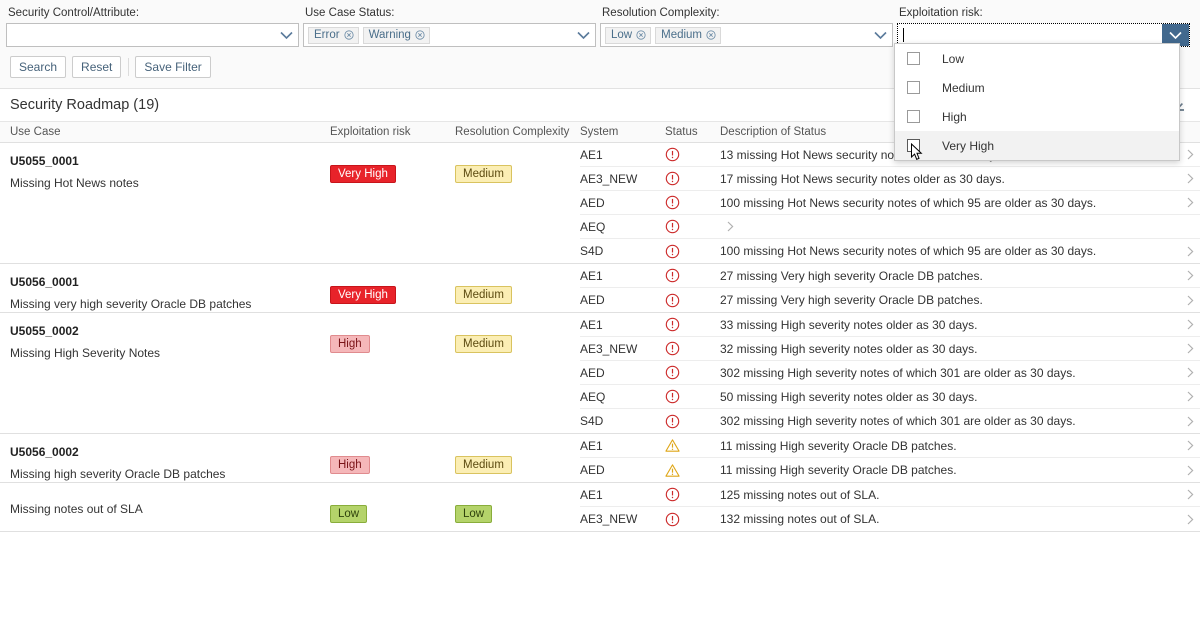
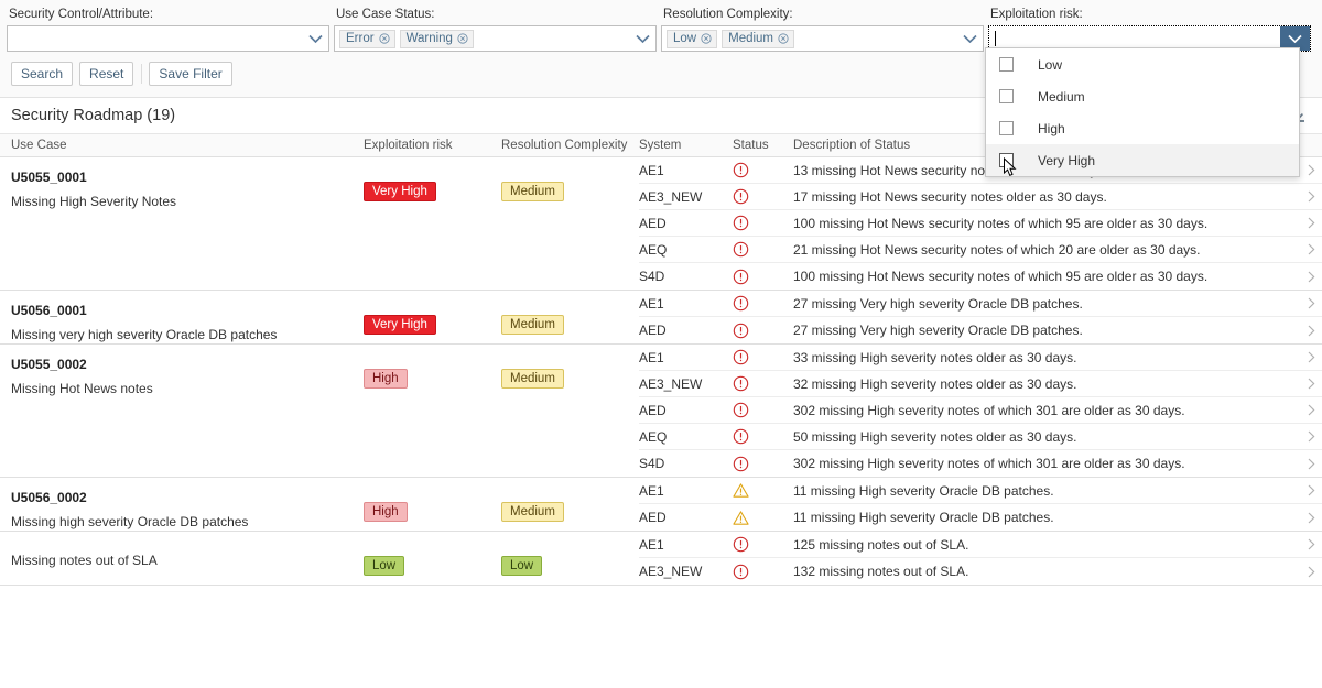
  Security Control/Attribute:
  Use Case Status:
  Error
  Warning
  Resolution Complexity:
  Low
  Medium
  Exploitation risk:
  Search
  Reset
  Save Filter
  Low
  Medium
  High
  Very High
  Security Roadmap (19)
  Use Case
  Exploitation risk
  Resolution Complexity
  System
  Status
  Description of Status
  U5055_0001
- Missing Hot News notes
+ Missing High Severity Notes
  Very High
  Medium
  AE1
  AE3_NEW
  17 missing Hot News security notes older as 30 days.
  AED
  100 missing Hot News security notes of which 95 are older as 30 days.
  AEQ
+ 21 missing Hot News security notes of which 20 are older as 30 days.
  S4D
  100 missing Hot News security notes of which 95 are older as 30 days.
  U5056_0001
  Missing very high severity Oracle DB patches
  Very High
  Medium
  AE1
  27 missing Very high severity Oracle DB patches.
  AED
  27 missing Very high severity Oracle DB patches.
  U5055_0002
- Missing High Severity Notes
+ Missing Hot News notes
  High
  Medium
  AE1
  33 missing High severity notes older as 30 days.
  AE3_NEW
  32 missing High severity notes older as 30 days.
  AED
  302 missing High severity notes of which 301 are older as 30 days.
  AEQ
  50 missing High severity notes older as 30 days.
  S4D
  302 missing High severity notes of which 301 are older as 30 days.
  U5056_0002
  Missing high severity Oracle DB patches
  High
  Medium
  AE1
  11 missing High severity Oracle DB patches.
  AED
  11 missing High severity Oracle DB patches.
  Missing notes out of SLA
  Low
  Low
  AE1
  125 missing notes out of SLA.
  AE3_NEW
  132 missing notes out of SLA.
